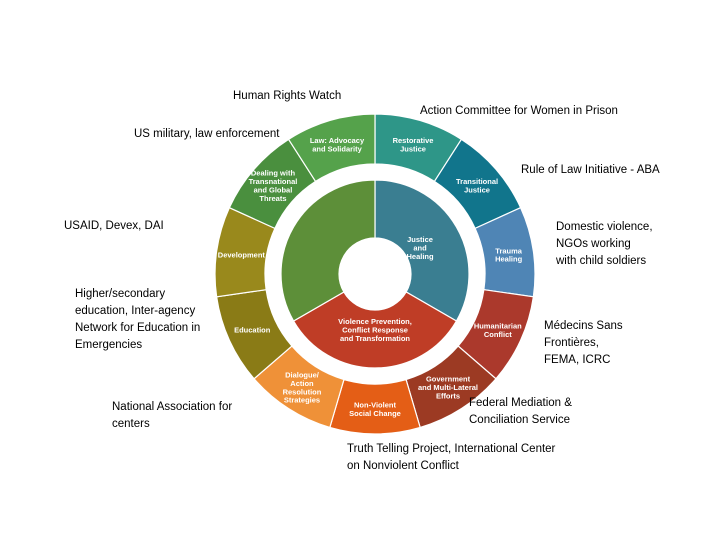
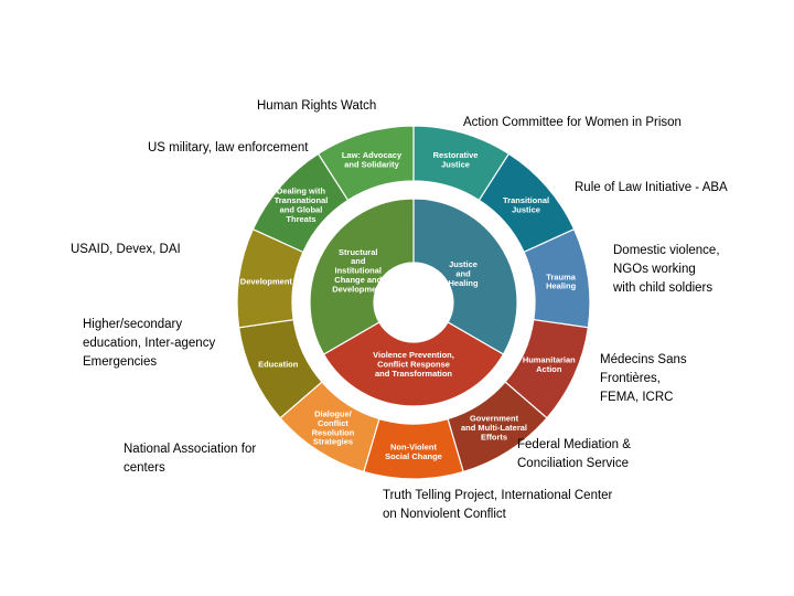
  Restorative Justice
  Transitional Justice
  Trauma Healing
- Humanitarian Conflict
+ Humanitarian Action
  Government and Multi-Lateral Efforts
  Non-Violent Social Change
- Dialogue/ Action Resolution Strategies
+ Dialogue/ Conflict Resolution Strategies
  Education
  Development
  Dealing with Transnational and Global Threats
  Law: Advocacy and Solidarity
  Justice and Healing
  Violence Prevention, Conflict Response and Transformation
+ Structural and Institutional Change and Development
  Human Rights Watch
  Action Committee for Women in Prison
  US military, law enforcement
  Rule of Law Initiative - ABA
  USAID, Devex, DAI
  Domestic violence,
  NGOs working
  with child soldiers
  Higher/secondary
  education, Inter-agency
- Network for Education in
  Emergencies
  Médecins Sans
  Frontières,
  FEMA, ICRC
  National Association for
  centers
  Federal Mediation &
  Conciliation Service
  Truth Telling Project, International Center
  on Nonviolent Conflict
